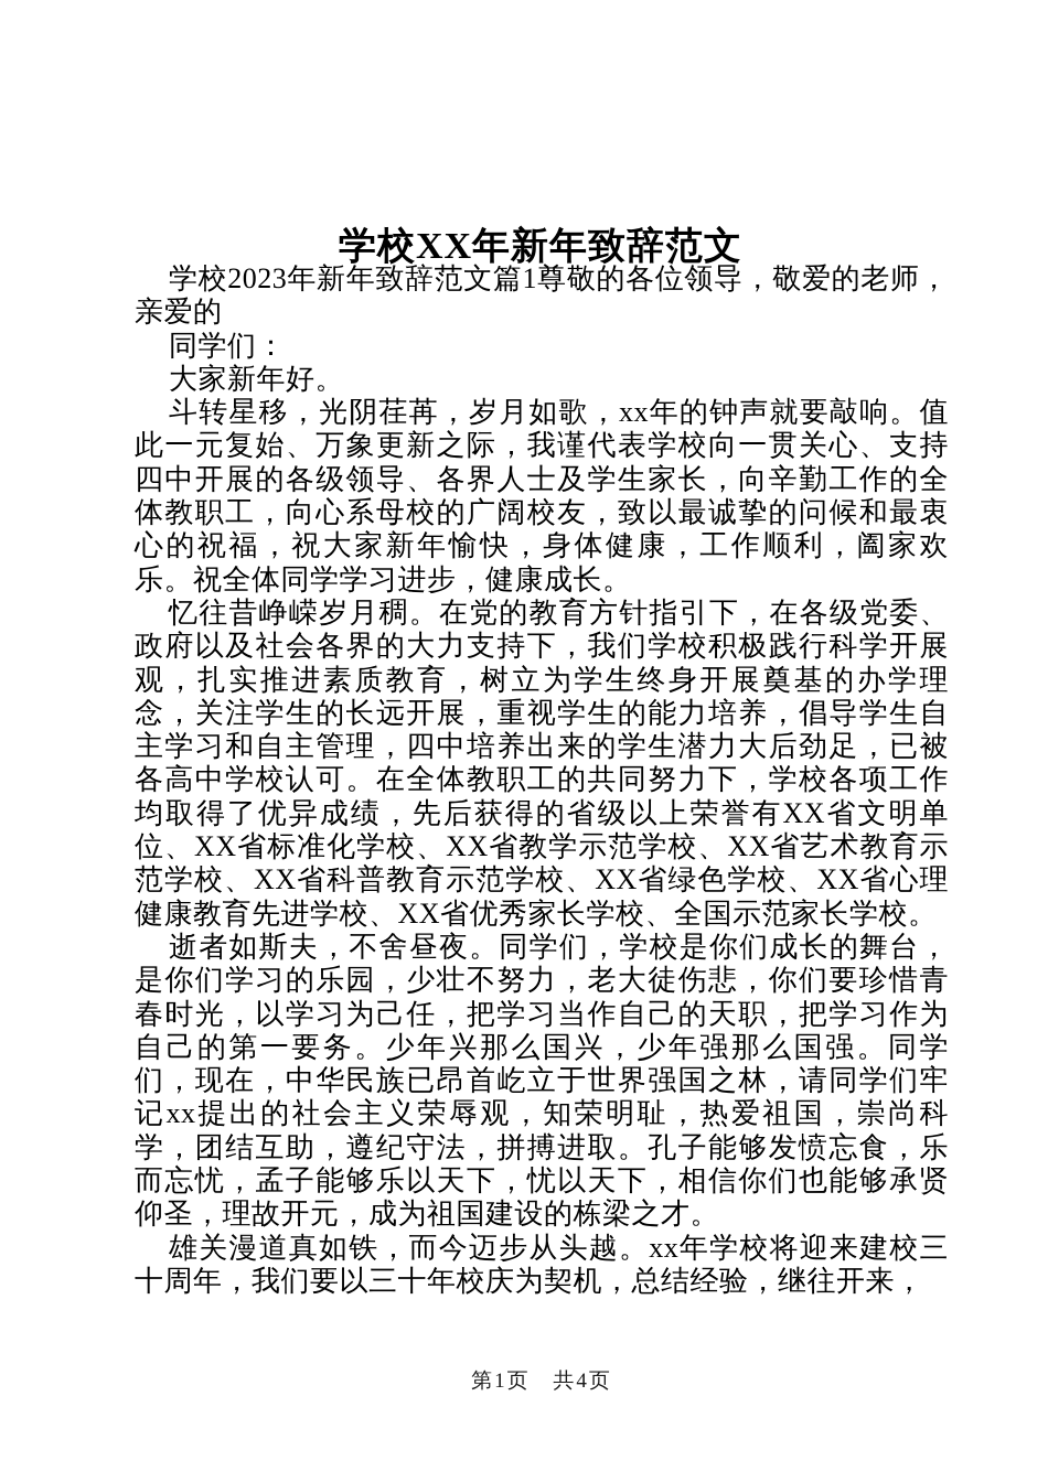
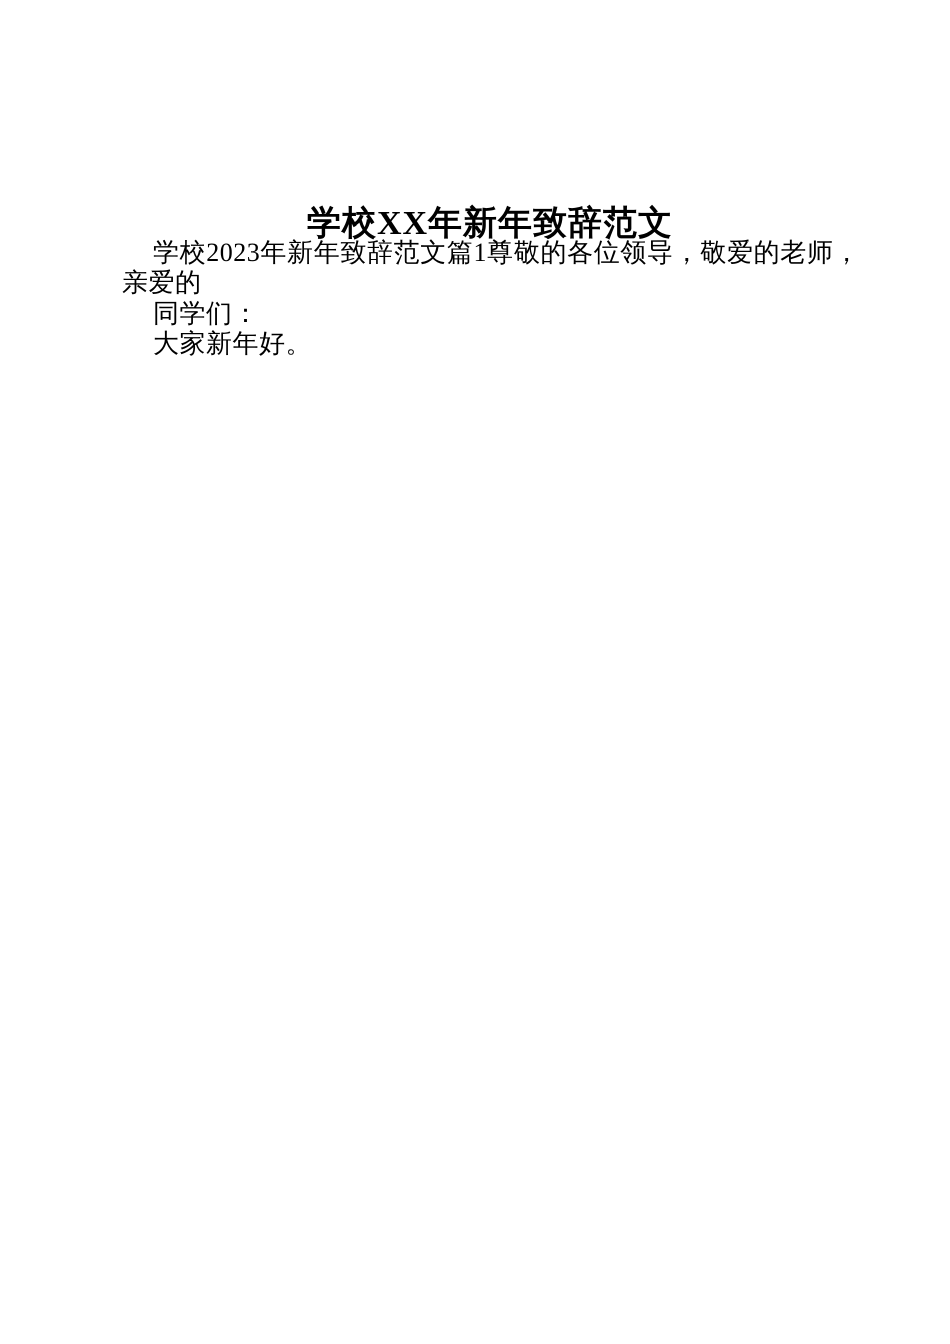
  学校XX年新年致辞范文
  学校2023年新年致辞范文篇1尊敬的各位领导，敬爱的老师，亲爱的
  同学们：
  大家新年好。
- 斗转星移，光阴荏苒，岁月如歌，xx年的钟声就要敲响。值此一元复始、万象更新之际，我谨代表学校向一贯关心、支持四中开展的各级领导、各界人士及学生家长，向辛勤工作的全体教职工，向心系母校的广阔校友，致以最诚挚的问候和最衷心的祝福，祝大家新年愉快，身体健康，工作顺利，阖家欢乐。祝全体同学学习进步，健康成长。
- 忆往昔峥嵘岁月稠。在党的教育方针指引下，在各级党委、政府以及社会各界的大力支持下，我们学校积极践行科学开展观，扎实推进素质教育，树立为学生终身开展奠基的办学理念，关注学生的长远开展，重视学生的能力培养，倡导学生自主学习和自主管理，四中培养出来的学生潜力大后劲足，已被各高中学校认可。在全体教职工的共同努力下，学校各项工作均取得了优异成绩，先后获得的省级以上荣誉有XX省文明单位、XX省标准化学校、XX省教学示范学校、XX省艺术教育示范学校、XX省科普教育示范学校、XX省绿色学校、XX省心理健康教育先进学校、XX省优秀家长学校、全国示范家长学校。
- 逝者如斯夫，不舍昼夜。同学们，学校是你们成长的舞台，是你们学习的乐园，少壮不努力，老大徒伤悲，你们要珍惜青春时光，以学习为己任，把学习当作自己的天职，把学习作为自己的第一要务。少年兴那么国兴，少年强那么国强。同学们，现在，中华民族已昂首屹立于世界强国之林，请同学们牢记xx提出的社会主义荣辱观，知荣明耻，热爱祖国，崇尚科学，团结互助，遵纪守法，拼搏进取。孔子能够发愤忘食，乐而忘忧，孟子能够乐以天下，忧以天下，相信你们也能够承贤仰圣，理故开元，成为祖国建设的栋梁之才。
- 雄关漫道真如铁，而今迈步从头越。xx年学校将迎来建校三十周年，我们要以三十年校庆为契机，总结经验，继往开来，
- 第1页 共4页
